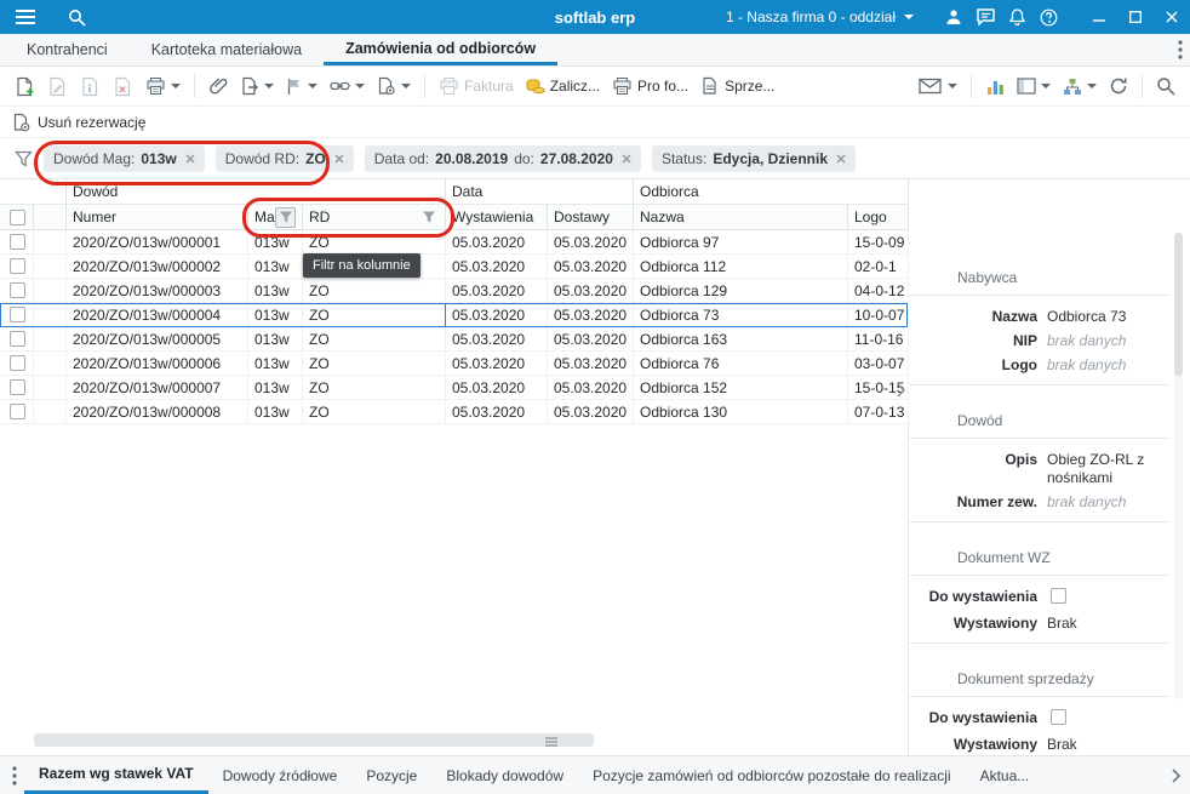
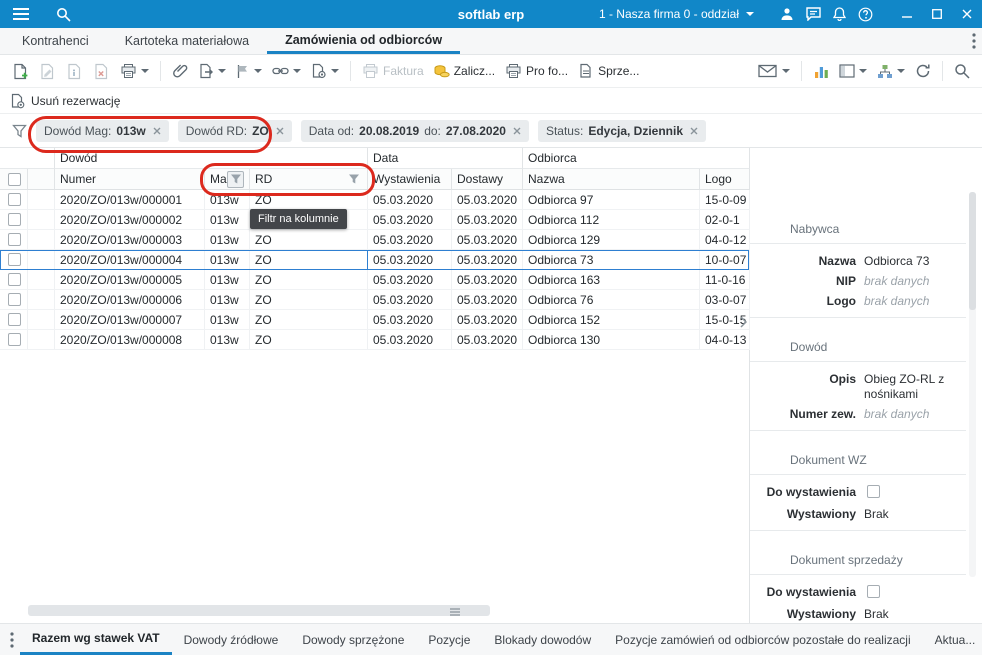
  softlab erp
  1 - Nasza firma 0 - oddział
  Kontrahenci
  Kartoteka materiałowa
  Zamówienia od odbiorców
  Faktura
  Zalicz...
  Pro fo...
  Sprze...
  Usuń rezerwację
  Dowód Mag:
  013w
  Dowód RD:
  ZO
  Data od:
  20.08.2019
  do:
  27.08.2020
  Status:
  Edycja, Dziennik
  Dowód
  Data
  Odbiorca
  Numer
  RD
  Wystawienia
  Dostawy
  Nazwa
  Logo
  2020/ZO/013w/000001
  013w
  ZO
  05.03.2020
  05.03.2020
  Odbiorca 97
  15-0-09
  2020/ZO/013w/000002
  013w
  05.03.2020
  05.03.2020
  Odbiorca 112
  02-0-1
  2020/ZO/013w/000003
  013w
  ZO
  05.03.2020
  05.03.2020
  Odbiorca 129
  04-0-12
  2020/ZO/013w/000004
  013w
  ZO
  05.03.2020
  05.03.2020
  Odbiorca 73
  10-0-07
  2020/ZO/013w/000005
  013w
  ZO
  05.03.2020
  05.03.2020
  Odbiorca 163
  11-0-16
  2020/ZO/013w/000006
  013w
  ZO
  05.03.2020
  05.03.2020
  Odbiorca 76
  03-0-07
  2020/ZO/013w/000007
  013w
  ZO
  05.03.2020
  05.03.2020
  Odbiorca 152
  15-0-1
  2020/ZO/013w/000008
  013w
  ZO
  05.03.2020
  05.03.2020
  Odbiorca 130
- 07-0-13
+ 04-0-13
  Nabywca
  Nazwa
  Odbiorca 73
  NIP
  brak danych
  Logo
  brak danych
  Dowód
  Opis
  Obieg ZO-RL z nośnikami
  Numer zew.
  brak danych
  Dokument WZ
  Do wystawienia
  Wystawiony
  Brak
  Dokument sprzedaży
  Do wystawienia
  Wystawiony
  Brak
  Razem wg stawek VAT
  Dowody źródłowe
+ Dowody sprzężone
  Pozycje
  Blokady dowodów
  Pozycje zamówień od odbiorców pozostałe do realizacji
  Aktua...
  Filtr na kolumnie
